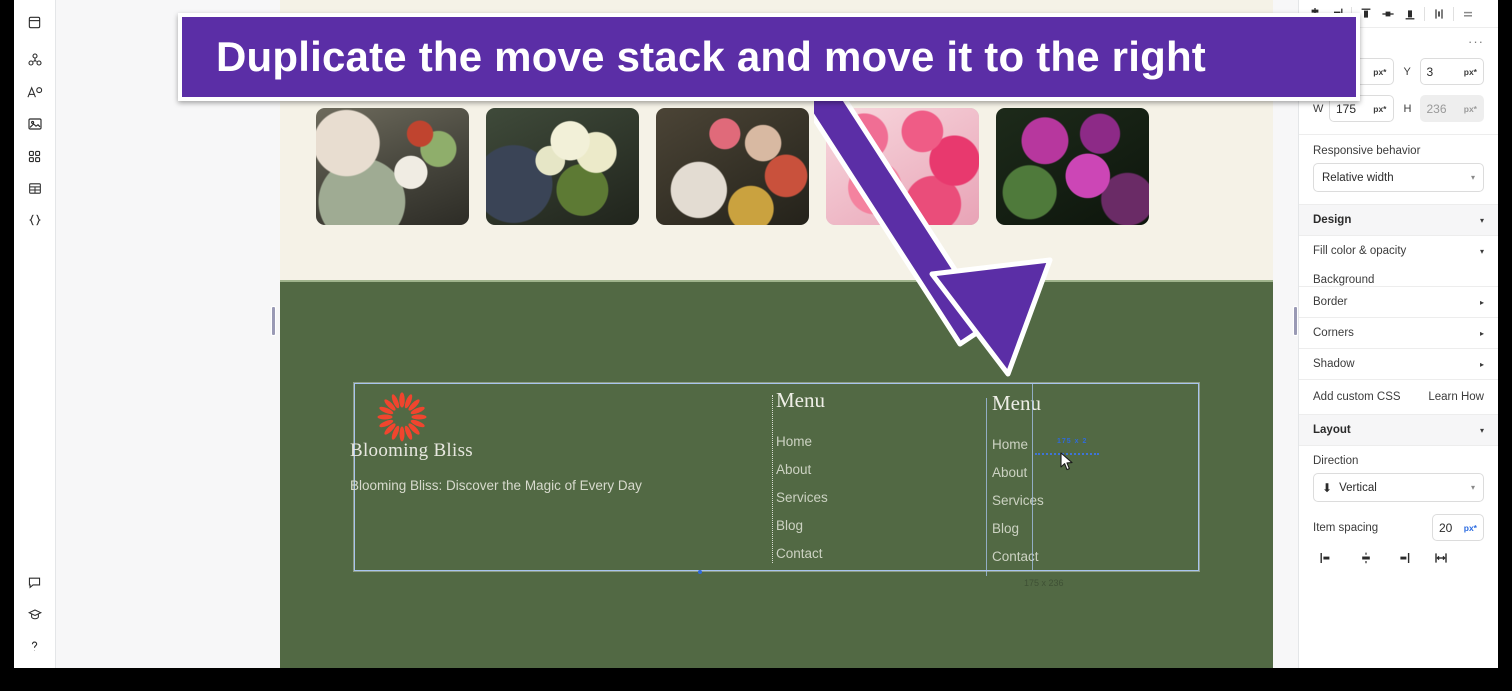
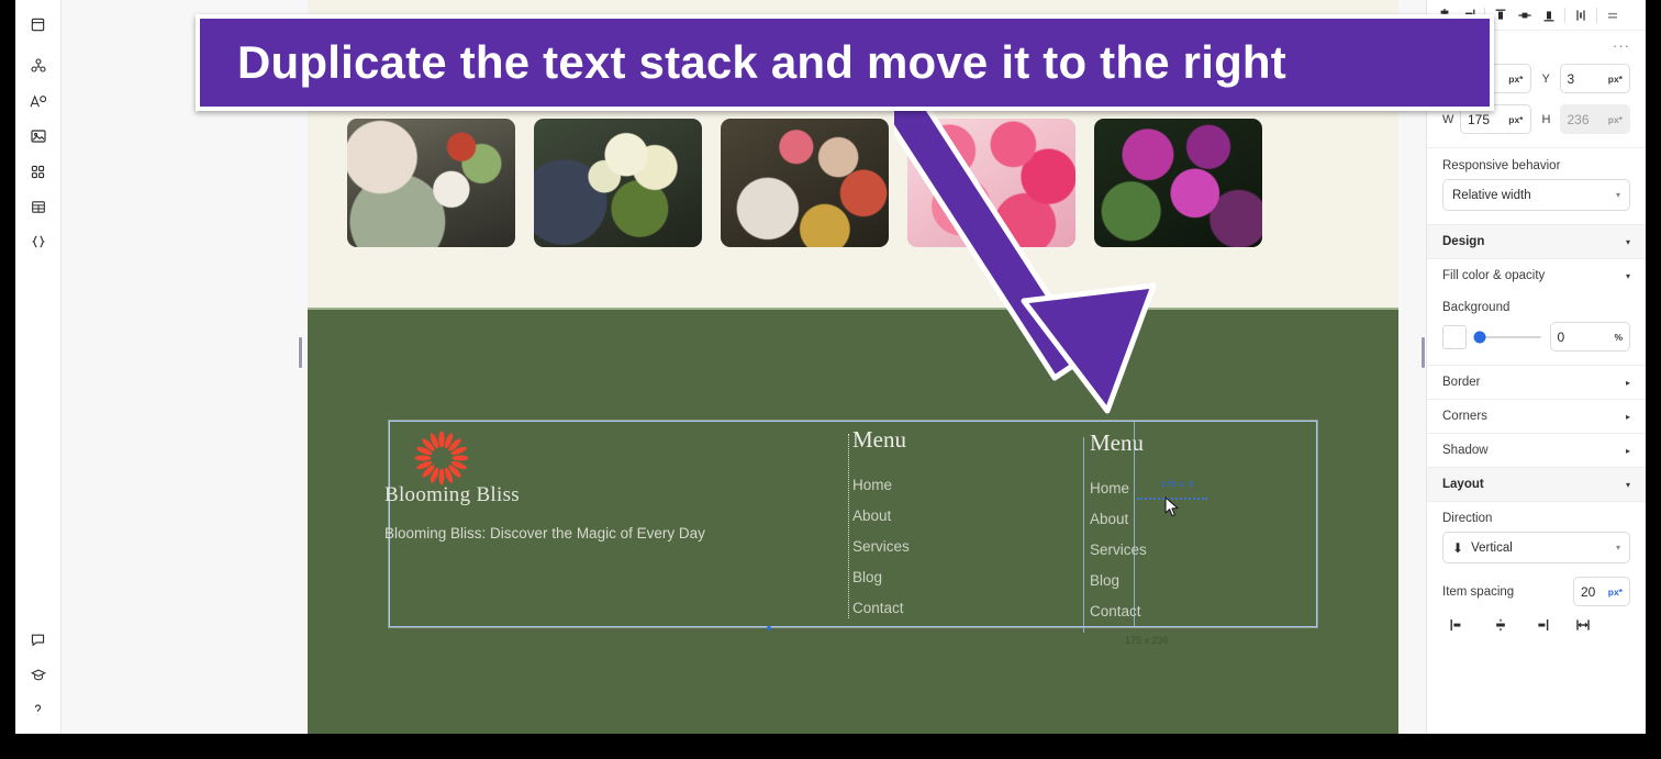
  Blooming Bliss
  Blooming Bliss: Discover the Magic of Every Day
  Menu
  Home
  About
  Services
  Blog
  Contact
  Menu
  Home
  About
  Services
  Blog
  Contact
  ···
  px*
  Y
  3
  px*
  W
  175
  px*
  H
  236
  px*
  Responsive behavior
  Relative width
  ▾
  Design
  ▾
  Fill color & opacity
  ▾
  Background
+ 0
+ %
  Border
  ▸
  Corners
  ▸
  Shadow
  ▸
- Add custom CSS
- Learn How
  Layout
  ▾
  Direction
  ⬇
  Vertical
  ▾
  Item spacing
  20
  px*
- Duplicate the move stack and move it to the right
+ Duplicate the text stack and move it to the right
